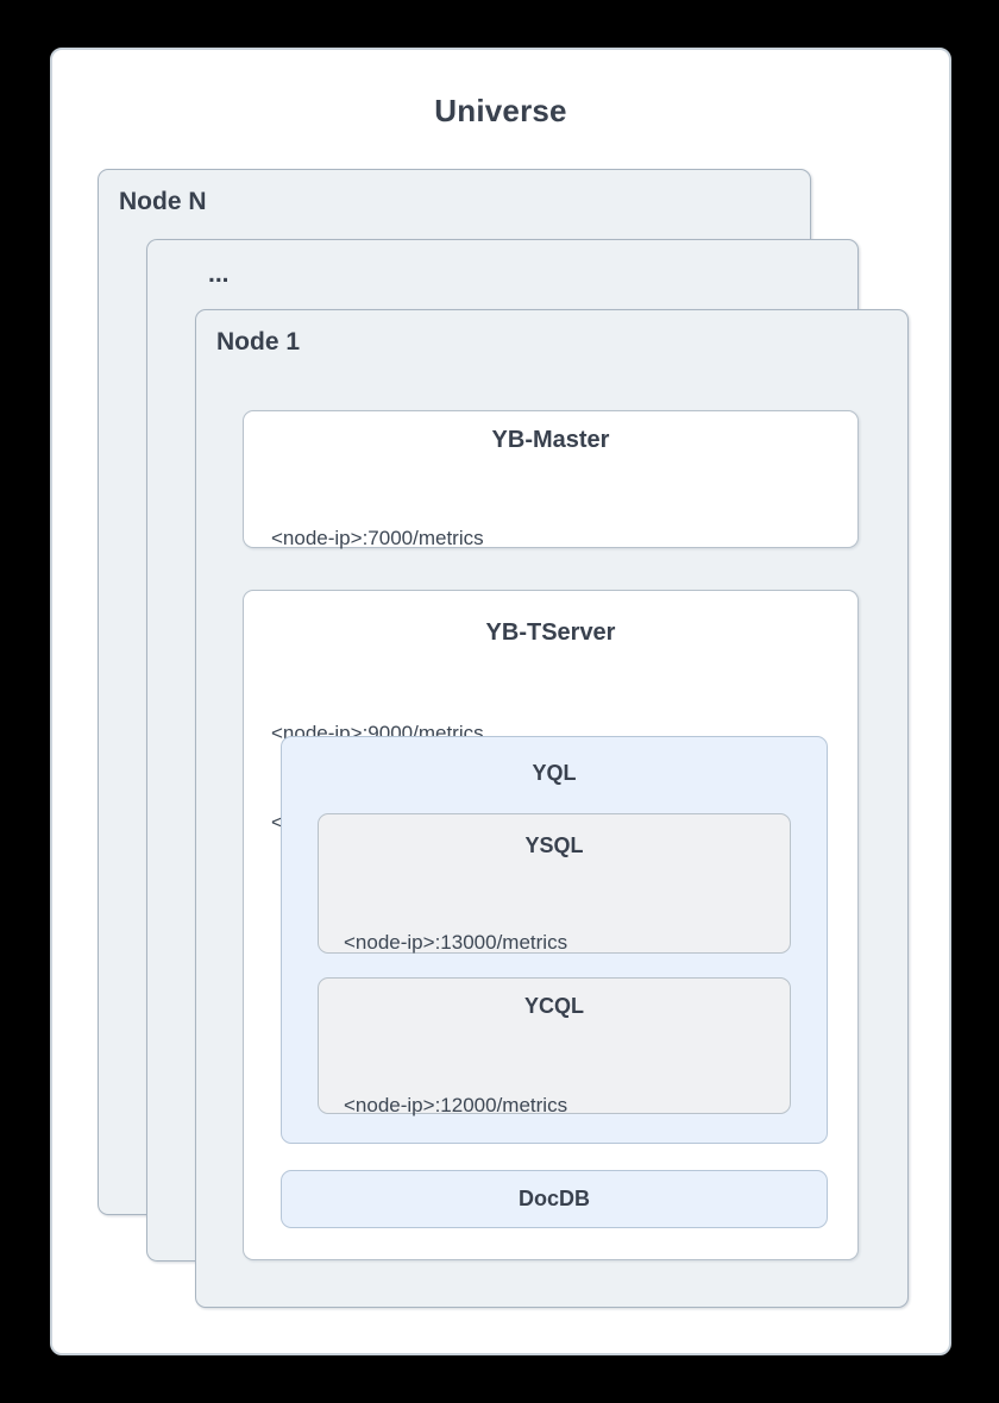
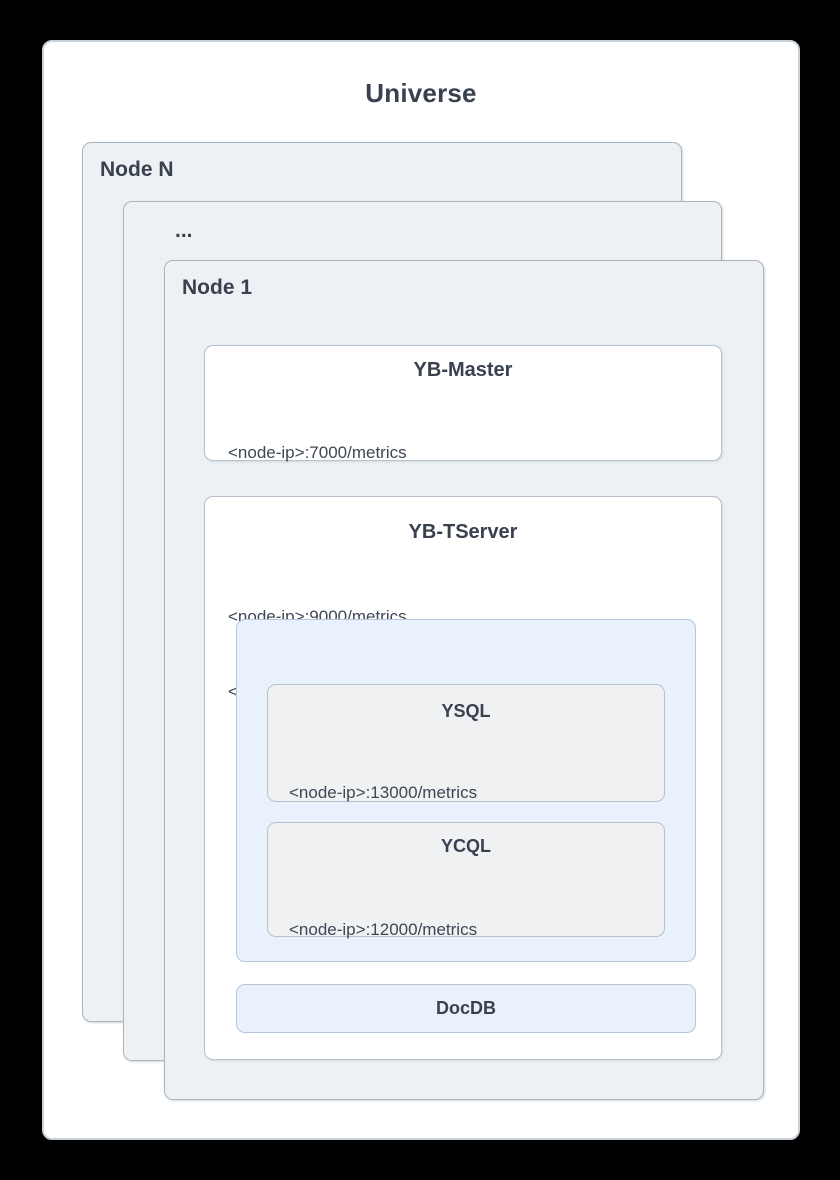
  Universe
  Node N
  ...
  Node 1
  YB-Master
  <node-ip>:7000/metrics
  YB-TServer
  <node-ip>:9000/metrics
- YQL
  YSQL
  <node-ip>:13000/metrics
  YCQL
  <node-ip>:12000/metrics
  DocDB
